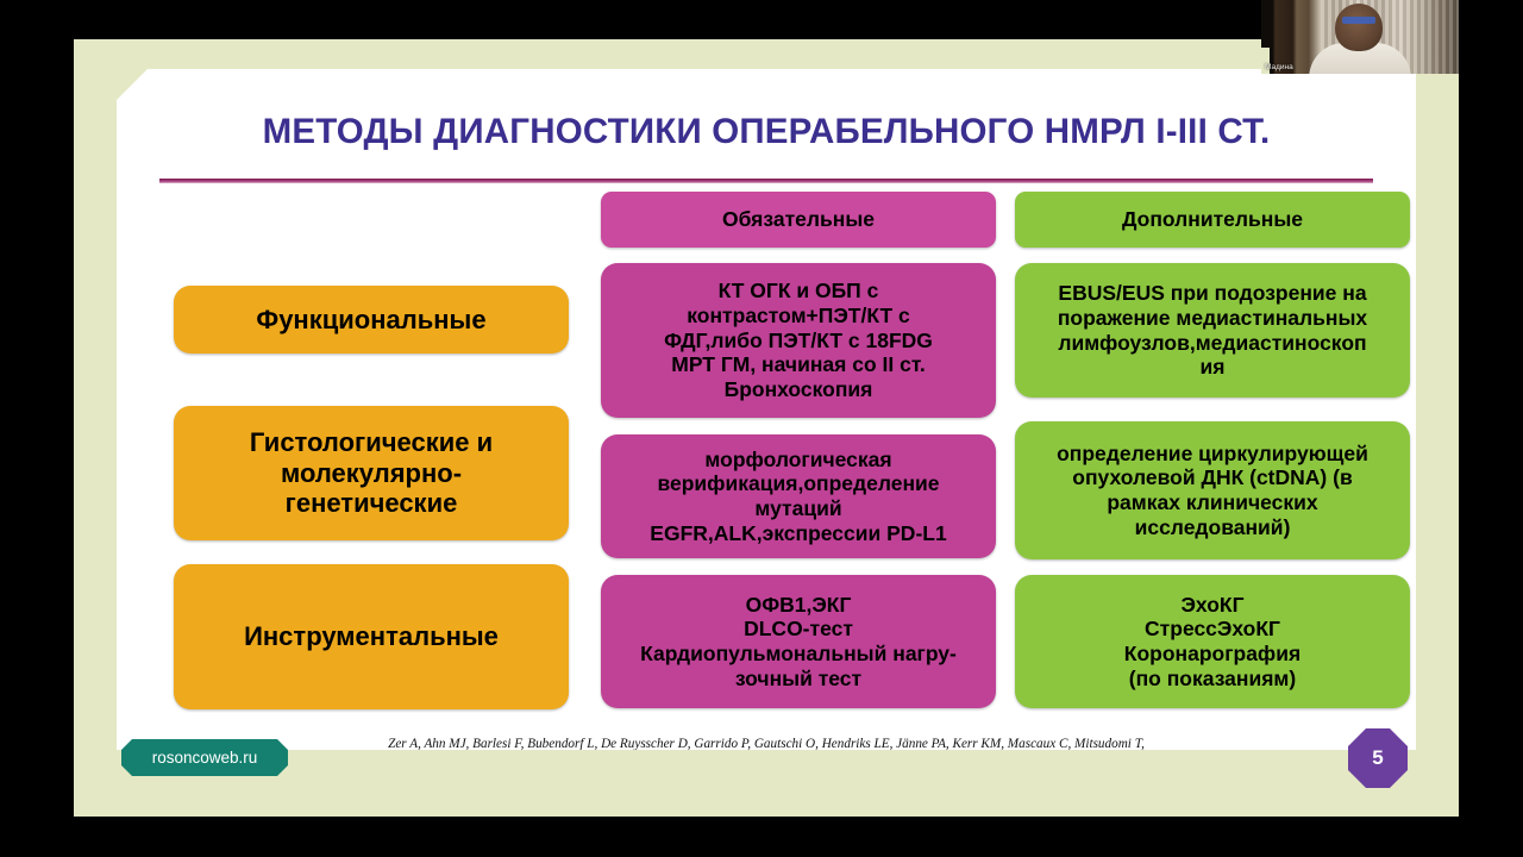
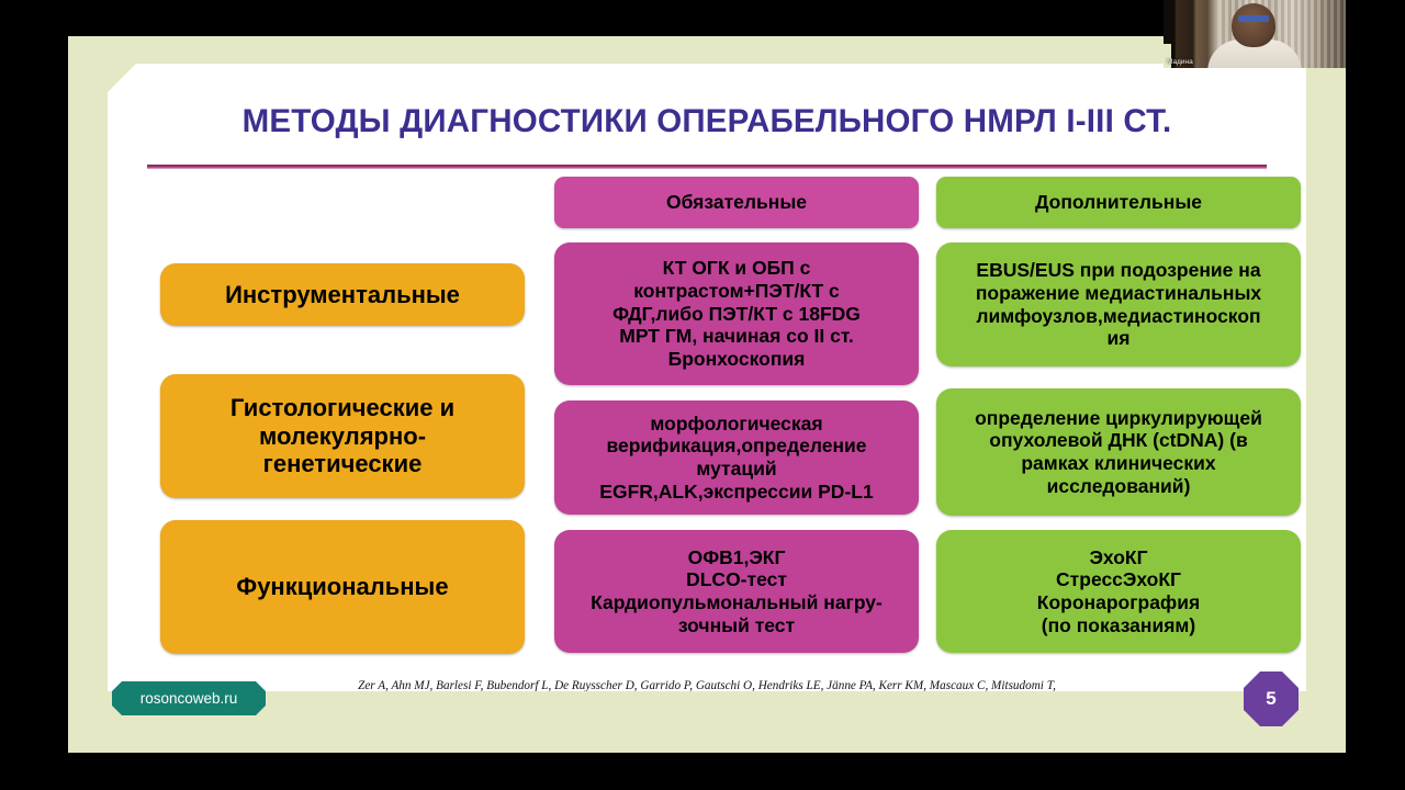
  МЕТОДЫ ДИАГНОСТИКИ ОПЕРАБЕЛЬНОГО НМРЛ I-III СТ.
  Обязательные
  Дополнительные
- Функциональные
+ Инструментальные
  Гистологические и
  молекулярно-
  генетические
- Инструментальные
+ Функциональные
  КТ ОГК и ОБП с
  контрастом+ПЭТ/КТ с
  ФДГ,либо ПЭТ/КТ с 18FDG
  МРТ ГМ, начиная со II ст.
  Бронхоскопия
  морфологическая
  верификация,определение
  мутаций
  EGFR,ALK,экспрессии PD-L1
  ОФВ1,ЭКГ
  DLCO-тест
  Кардиопульмональный нагру-
  зочный тест
  EBUS/EUS при подозрение на
  поражение медиастинальных
  лимфоузлов,медиастиноскоп
  ия
  определение циркулирующей
  опухолевой ДНК (ctDNA) (в
  рамках клинических
  исследований)
  ЭхоКГ
  СтрессЭхоКГ
  Коронарография
  (по показаниям)
  Zer A, Ahn MJ, Barlesi F, Bubendorf L, De Ruysscher D, Garrido P, Gautschi O, Hendriks LE, Jänne PA, Kerr KM, Mascaux C, Mitsudomi T,
  rosoncoweb.ru
  5
